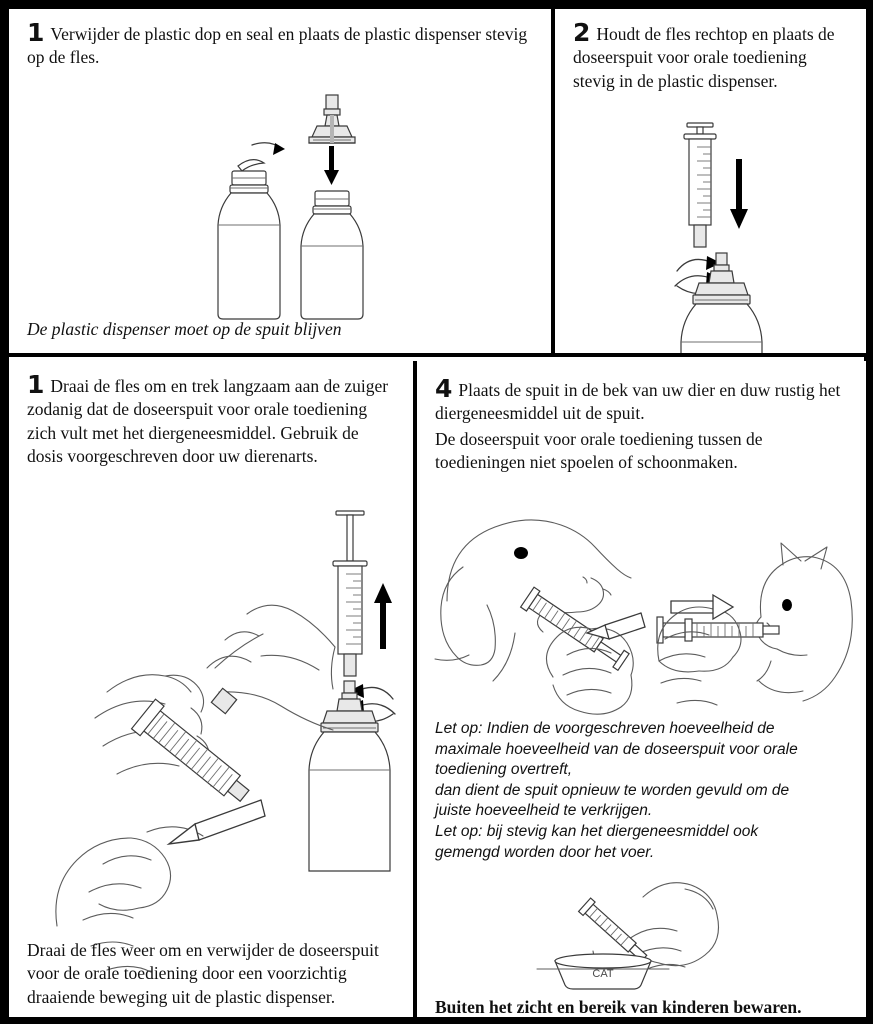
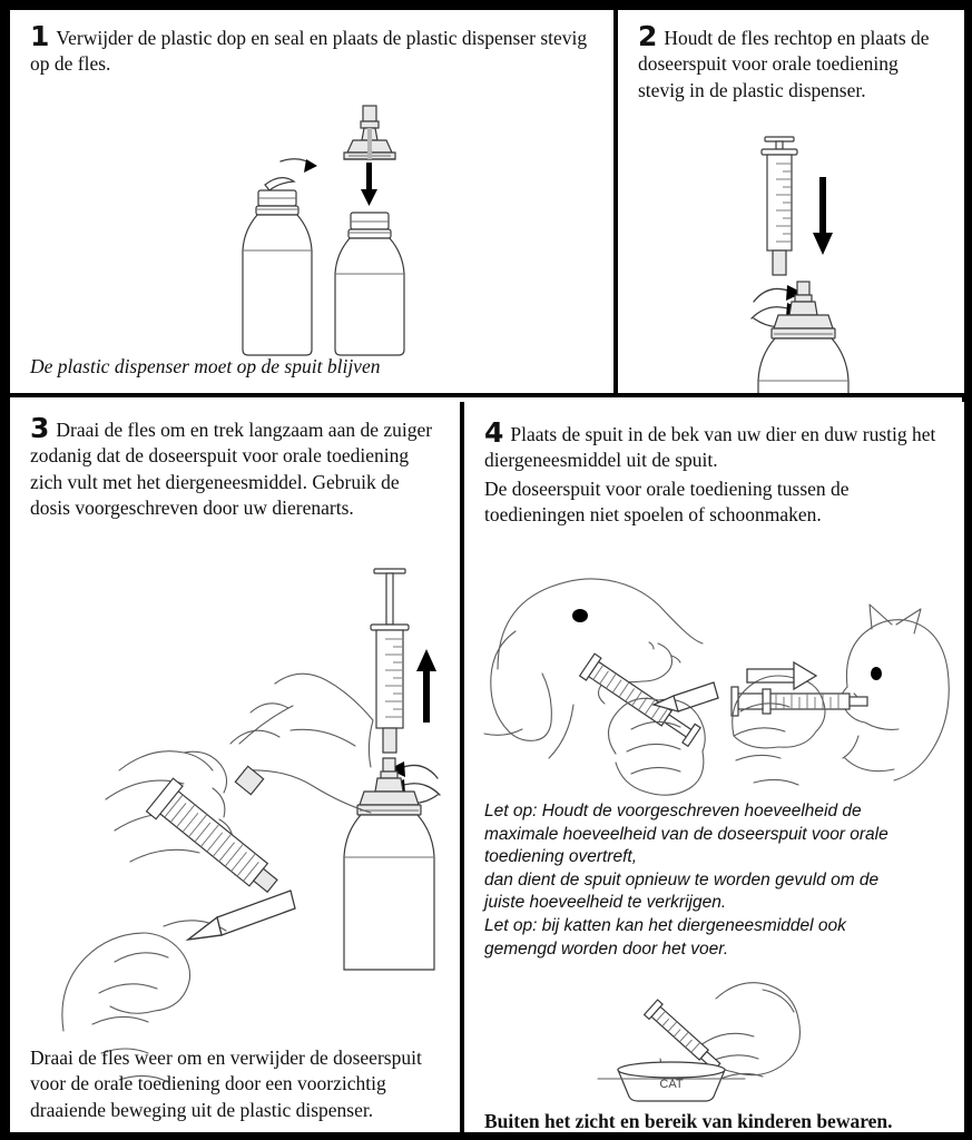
  1 Verwijder de plastic dop en seal en plaats de plastic dispenser stevig op de fles.
  De plastic dispenser moet op de spuit blijven
  2 Houdt de fles rechtop en plaats de doseerspuit voor orale toediening stevig in de plastic dispenser.
- 1 Draai de fles om en trek langzaam aan de zuiger zodanig dat de doseerspuit voor orale toediening zich vult met het diergeneesmiddel. Gebruik de dosis voorgeschreven door uw dierenarts.
+ 3 Draai de fles om en trek langzaam aan de zuiger zodanig dat de doseerspuit voor orale toediening zich vult met het diergeneesmiddel. Gebruik de dosis voorgeschreven door uw dierenarts.
  Draai de fles weer om en verwijder de doseerspuit voor de orale toediening door een voorzichtig draaiende beweging uit de plastic dispenser.
  4 Plaats de spuit in de bek van uw dier en duw rustig het diergeneesmiddel uit de spuit.
  De doseerspuit voor orale toediening tussen de toedieningen niet spoelen of schoonmaken.
- Let op: Indien de voorgeschreven hoeveelheid de
+ Let op: Houdt de voorgeschreven hoeveelheid de
  maximale hoeveelheid van de doseerspuit voor orale
  toediening overtreft,
  dan dient de spuit opnieuw te worden gevuld om de
  juiste hoeveelheid te verkrijgen.
- Let op: bij stevig kan het diergeneesmiddel ook
+ Let op: bij katten kan het diergeneesmiddel ook
  gemengd worden door het voer.
  CAT
  Buiten het zicht en bereik van kinderen bewaren.
